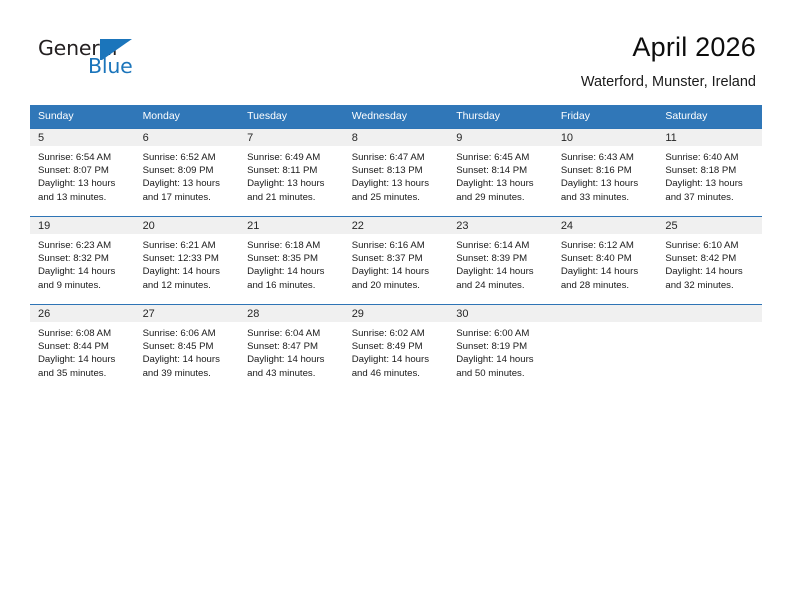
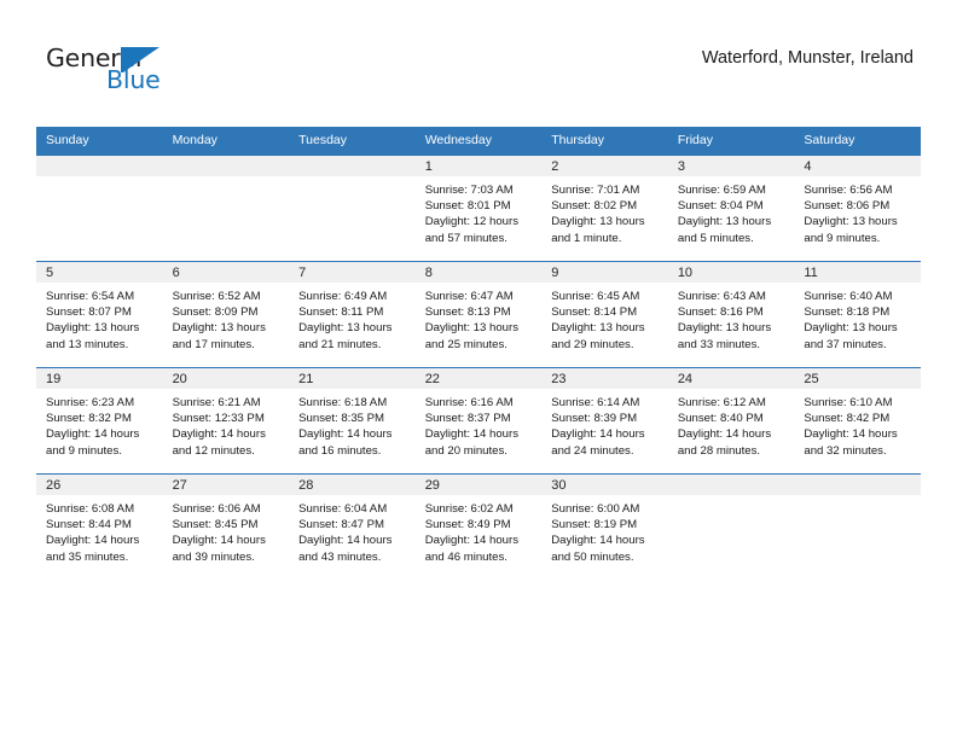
  General
  Blue
- April 2026
  Waterford, Munster, Ireland
  Sunday	Monday	Tuesday	Wednesday	Thursday	Friday	Saturday
+ 			1Sunrise: 7:03 AMSunset: 8:01 PMDaylight: 12 hours and 57 minutes.	2Sunrise: 7:01 AMSunset: 8:02 PMDaylight: 13 hours and 1 minute.	3Sunrise: 6:59 AMSunset: 8:04 PMDaylight: 13 hours and 5 minutes.	4Sunrise: 6:56 AMSunset: 8:06 PMDaylight: 13 hours and 9 minutes.
  5Sunrise: 6:54 AMSunset: 8:07 PMDaylight: 13 hours and 13 minutes.	6Sunrise: 6:52 AMSunset: 8:09 PMDaylight: 13 hours and 17 minutes.	7Sunrise: 6:49 AMSunset: 8:11 PMDaylight: 13 hours and 21 minutes.	8Sunrise: 6:47 AMSunset: 8:13 PMDaylight: 13 hours and 25 minutes.	9Sunrise: 6:45 AMSunset: 8:14 PMDaylight: 13 hours and 29 minutes.	10Sunrise: 6:43 AMSunset: 8:16 PMDaylight: 13 hours and 33 minutes.	11Sunrise: 6:40 AMSunset: 8:18 PMDaylight: 13 hours and 37 minutes.
  19Sunrise: 6:23 AMSunset: 8:32 PMDaylight: 14 hours and 9 minutes.	20Sunrise: 6:21 AMSunset: 12:33 PMDaylight: 14 hours and 12 minutes.	21Sunrise: 6:18 AMSunset: 8:35 PMDaylight: 14 hours and 16 minutes.	22Sunrise: 6:16 AMSunset: 8:37 PMDaylight: 14 hours and 20 minutes.	23Sunrise: 6:14 AMSunset: 8:39 PMDaylight: 14 hours and 24 minutes.	24Sunrise: 6:12 AMSunset: 8:40 PMDaylight: 14 hours and 28 minutes.	25Sunrise: 6:10 AMSunset: 8:42 PMDaylight: 14 hours and 32 minutes.
  26Sunrise: 6:08 AMSunset: 8:44 PMDaylight: 14 hours and 35 minutes.	27Sunrise: 6:06 AMSunset: 8:45 PMDaylight: 14 hours and 39 minutes.	28Sunrise: 6:04 AMSunset: 8:47 PMDaylight: 14 hours and 43 minutes.	29Sunrise: 6:02 AMSunset: 8:49 PMDaylight: 14 hours and 46 minutes.	30Sunrise: 6:00 AMSunset: 8:19 PMDaylight: 14 hours and 50 minutes.
